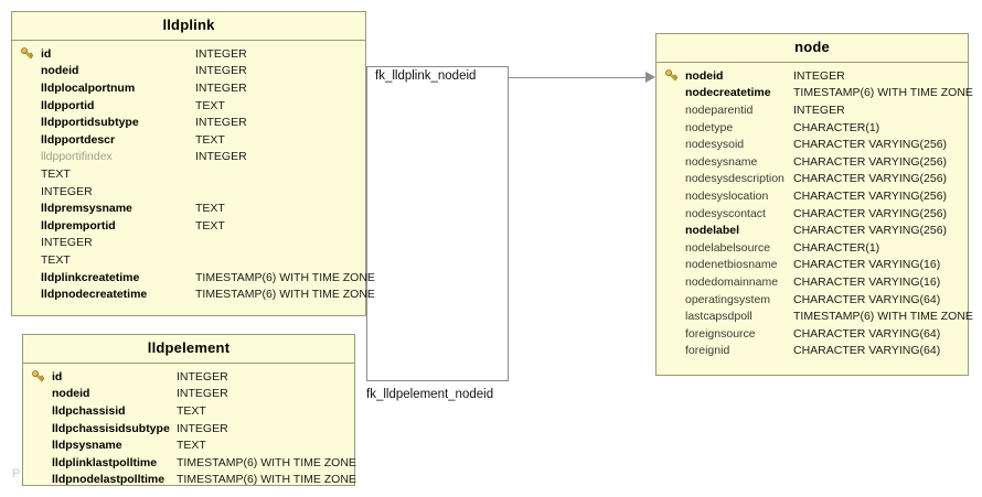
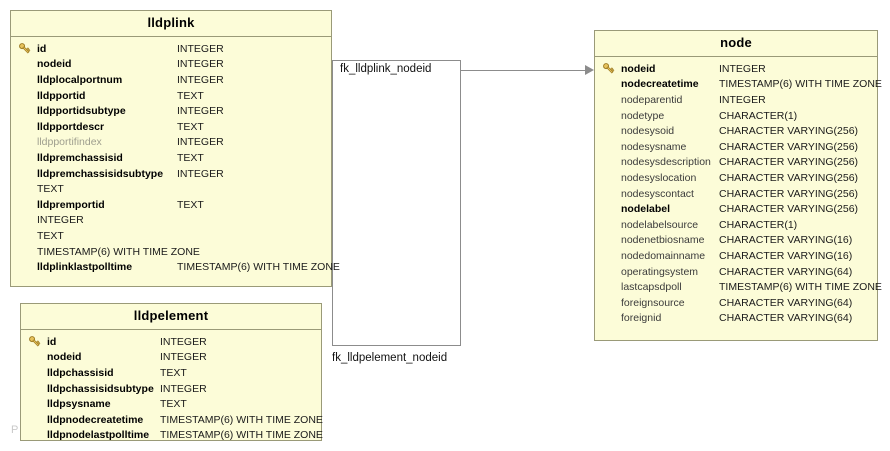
  lldplink
  id
  INTEGER
  nodeid
  INTEGER
  lldplocalportnum
  INTEGER
  lldpportid
  TEXT
  lldpportidsubtype
  INTEGER
  lldpportdescr
  TEXT
  lldpportifindex
  INTEGER
+ lldpremchassisid
  TEXT
+ lldpremchassisidsubtype
  INTEGER
- lldpremsysname
  TEXT
  lldpremportid
  TEXT
  INTEGER
  TEXT
- lldplinkcreatetime
  TIMESTAMP(6) WITH TIME ZONE
- lldpnodecreatetime
+ lldplinklastpolltime
  TIMESTAMP(6) WITH TIME ZONE
  lldpelement
  id
  INTEGER
  nodeid
  INTEGER
  lldpchassisid
  TEXT
  lldpchassisidsubtype
  INTEGER
  lldpsysname
  TEXT
- lldplinklastpolltime
+ lldpnodecreatetime
  TIMESTAMP(6) WITH TIME ZONE
  lldpnodelastpolltime
  TIMESTAMP(6) WITH TIME ZONE
  node
  nodeid
  INTEGER
  nodecreatetime
  TIMESTAMP(6) WITH TIME ZONE
  nodeparentid
  INTEGER
  nodetype
  CHARACTER(1)
  nodesysoid
  CHARACTER VARYING(256)
  nodesysname
  CHARACTER VARYING(256)
  nodesysdescription
  CHARACTER VARYING(256)
  nodesyslocation
  CHARACTER VARYING(256)
  nodesyscontact
  CHARACTER VARYING(256)
  nodelabel
  CHARACTER VARYING(256)
  nodelabelsource
  CHARACTER(1)
  nodenetbiosname
  CHARACTER VARYING(16)
  nodedomainname
  CHARACTER VARYING(16)
  operatingsystem
  CHARACTER VARYING(64)
  lastcapsdpoll
  TIMESTAMP(6) WITH TIME ZONE
  foreignsource
  CHARACTER VARYING(64)
  foreignid
  CHARACTER VARYING(64)
  fk_lldplink_nodeid
  fk_lldpelement_nodeid
  P
